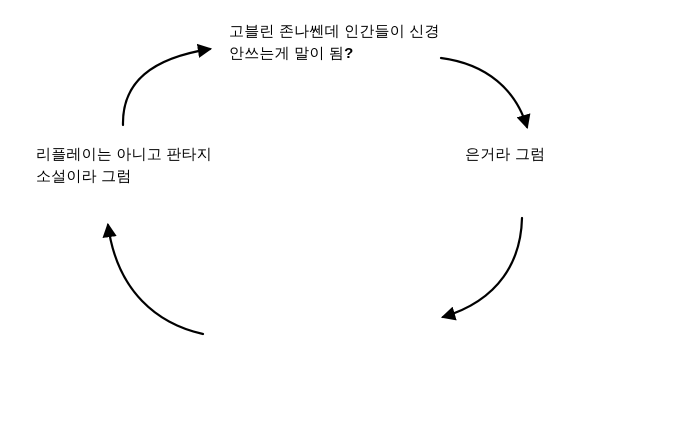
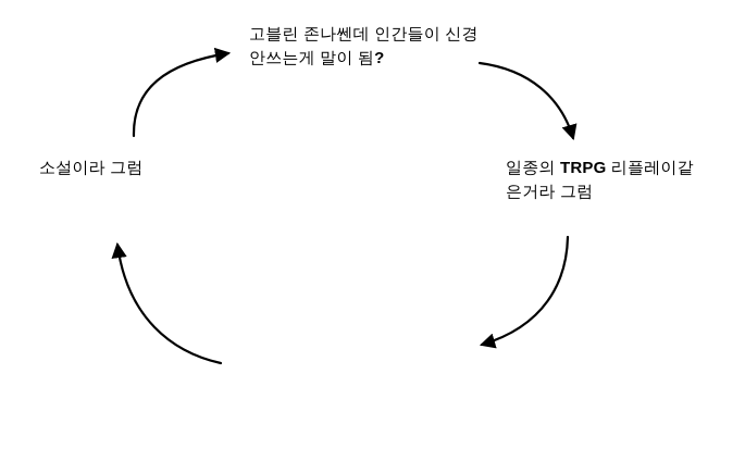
  고블린 존나쎈데 인간들이 신경
  안쓰는게 말이 됨?
+ 일종의 TRPG 리플레이같
  은거라 그럼
- 리플레이는 아니고 판타지
  소설이라 그럼
